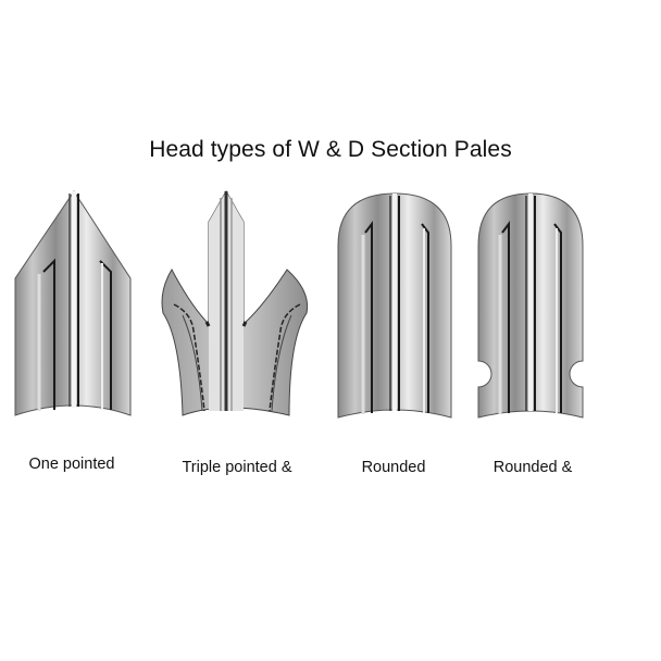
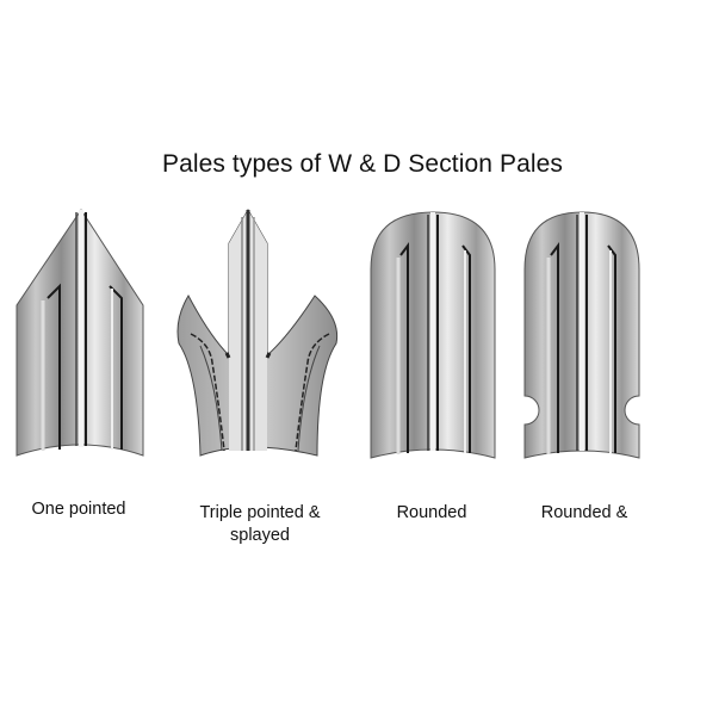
- Head types of W & D Section Pales
+ Pales types of W & D Section Pales
  One pointed
  Triple pointed &
+ splayed
  Rounded
  Rounded &
